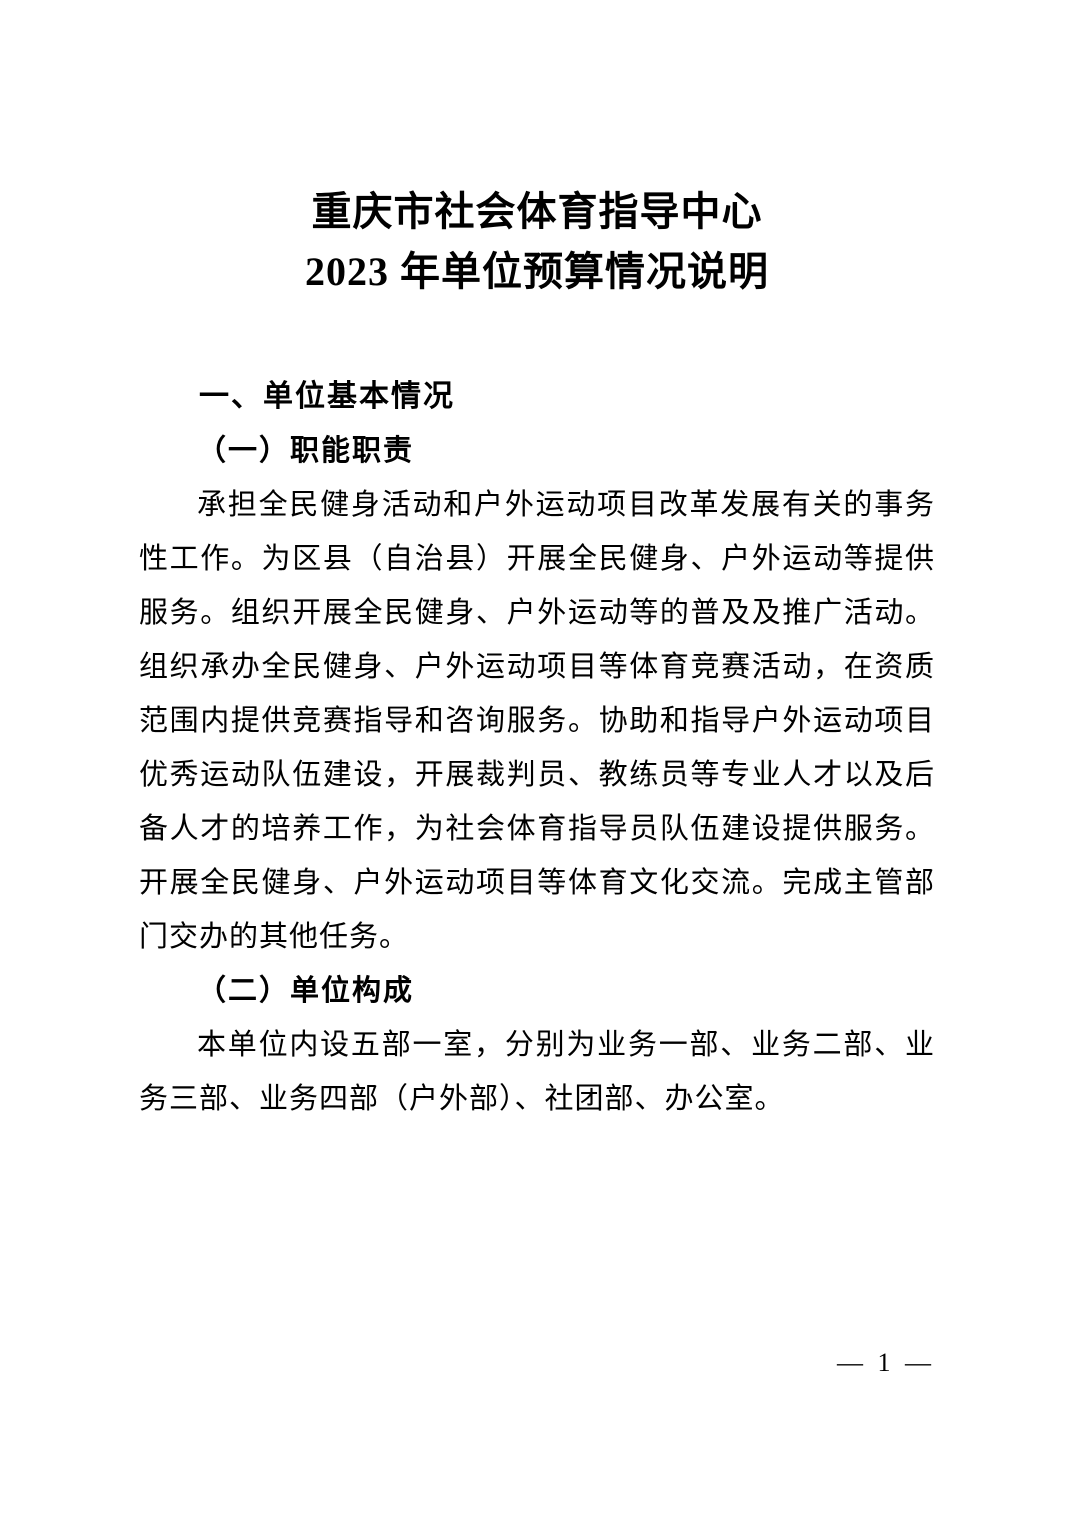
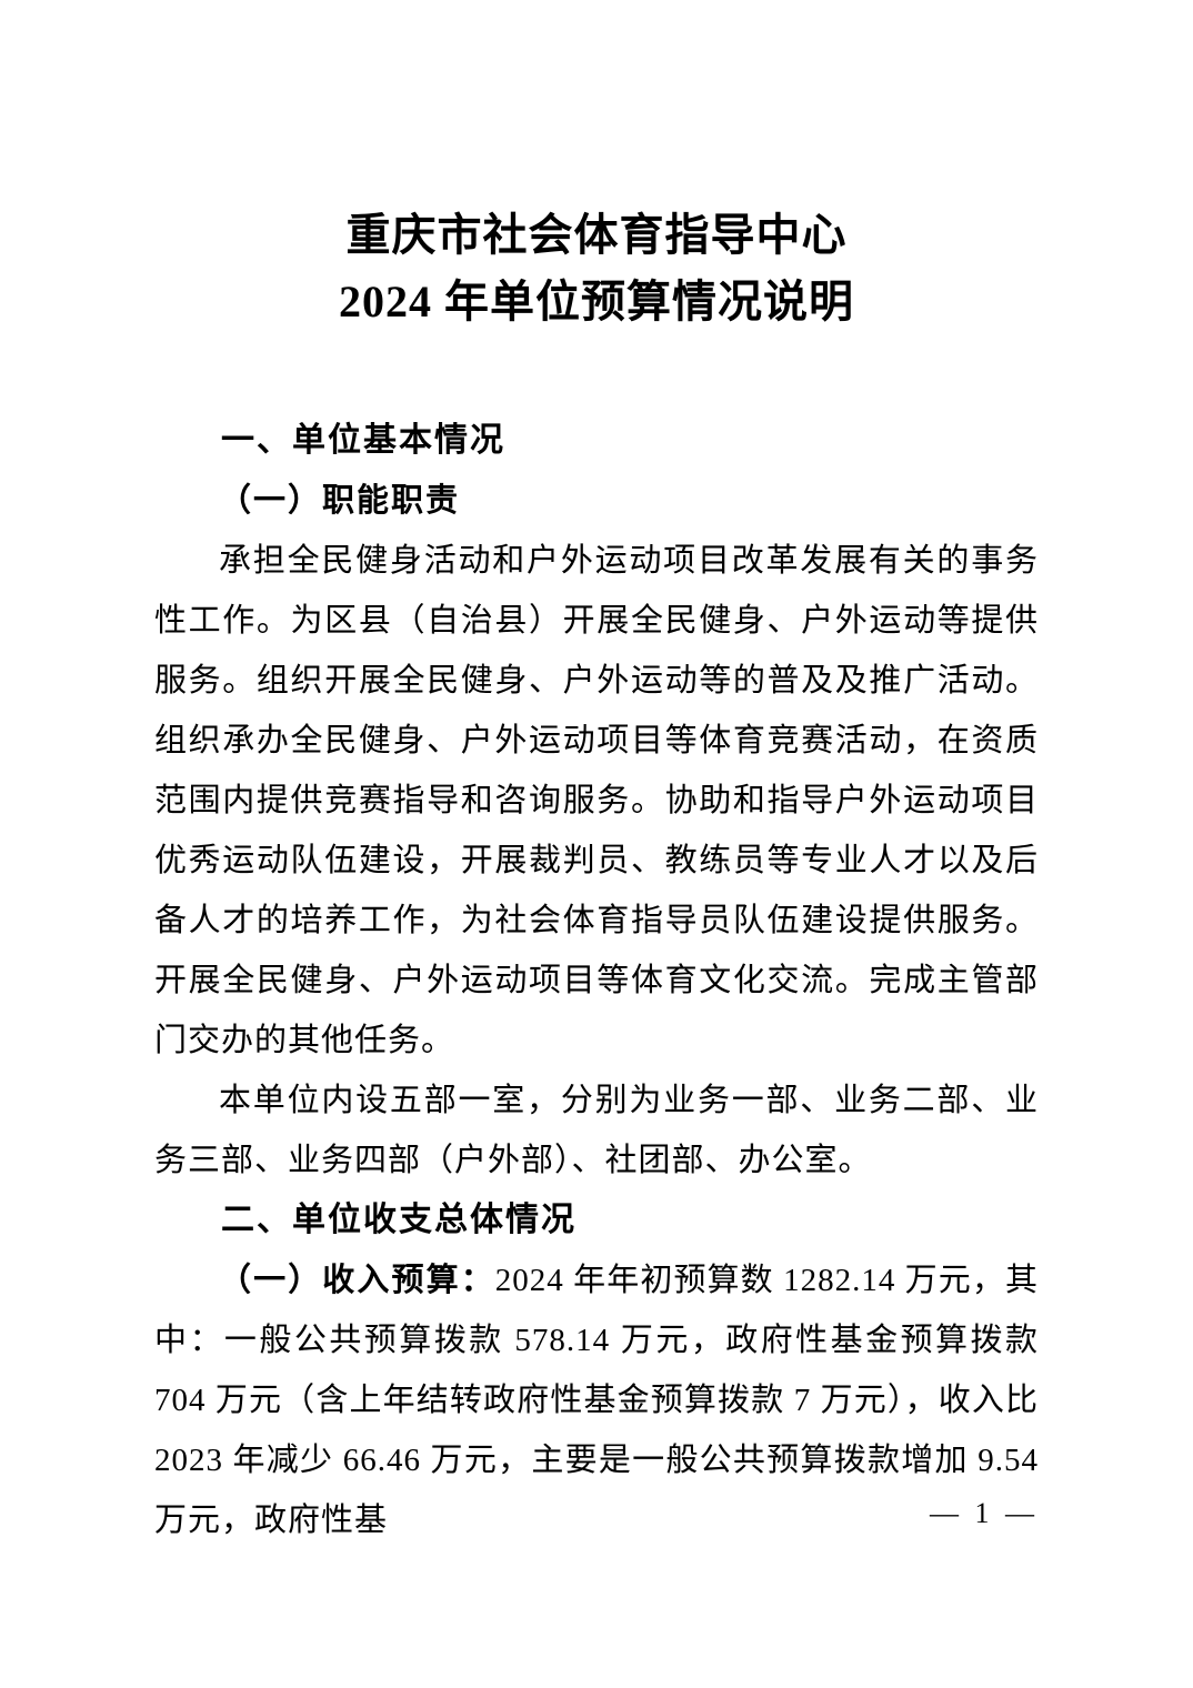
  重庆市社会体育指导中心
- 2023 年单位预算情况说明
+ 2024 年单位预算情况说明
  一、单位基本情况
  （一）职能职责
  承担全民健身活动和户外运动项目改革发展有关的事务性工作。为区县（自治县）开展全民健身、户外运动等提供服务。组织开展全民健身、户外运动等的普及及推广活动。组织承办全民健身、户外运动项目等体育竞赛活动，在资质范围内提供竞赛指导和咨询服务。协助和指导户外运动项目优秀运动队伍建设，开展裁判员、教练员等专业人才以及后备人才的培养工作，为社会体育指导员队伍建设提供服务。开展全民健身、户外运动项目等体育文化交流。完成主管部门交办的其他任务。
- （二）单位构成
  本单位内设五部一室，分别为业务一部、业务二部、业务三部、业务四部（户外部）、社团部、办公室。
+ 二、单位收支总体情况
+ （一）收入预算：2024 年年初预算数 1282.14 万元，其中：一般公共预算拨款 578.14 万元，政府性基金预算拨款 704 万元（含上年结转政府性基金预算拨款 7 万元），收入比 2023 年减少 66.46 万元，主要是一般公共预算拨款增加 9.54 万元，政府性基
  — 1 —
